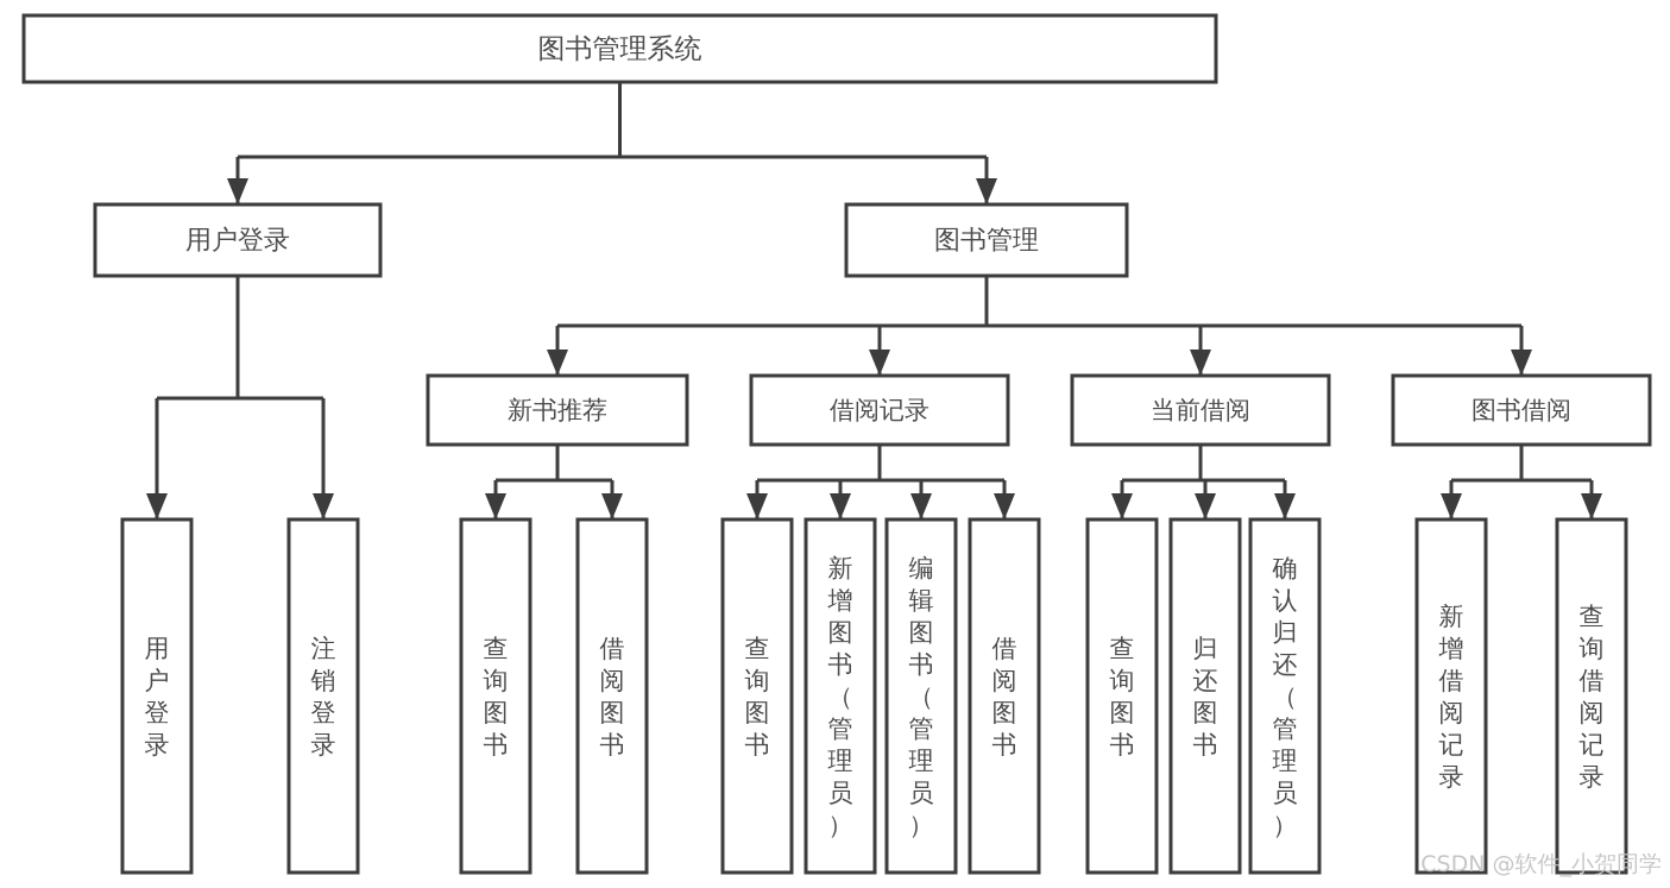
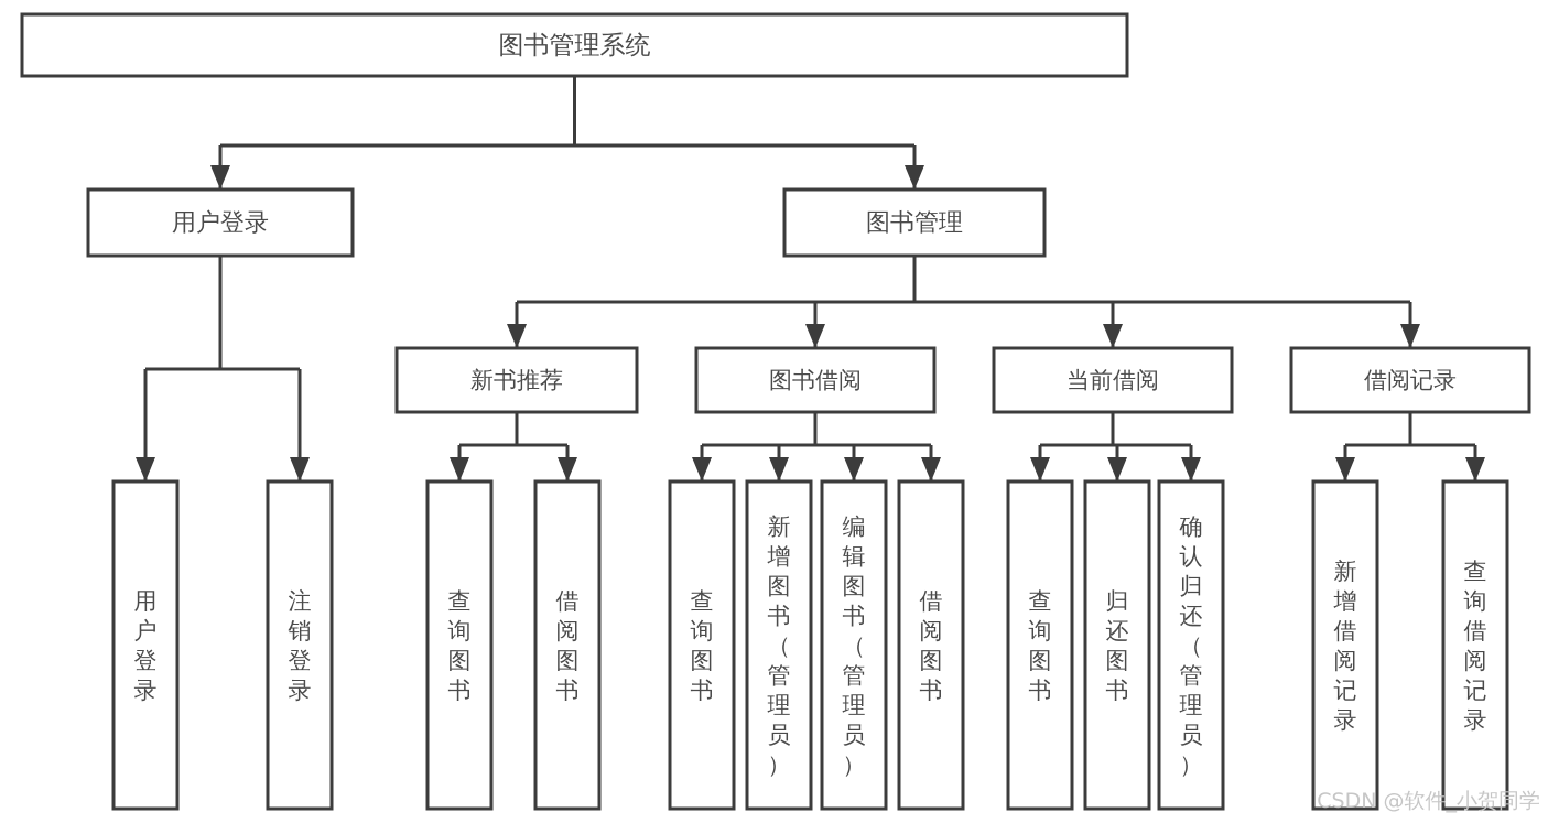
  图书管理系统
  用户登录
  图书管理
  新书推荐
- 借阅记录
+ 图书借阅
  当前借阅
- 图书借阅
+ 借阅记录
  用户登录
  注销登录
  查询图书
  借阅图书
  查询图书
  新增图书（管理员）
  编辑图书（管理员）
  借阅图书
  查询图书
  归还图书
  确认归还（管理员）
  新增借阅记录
  查询借阅记录
  CSDN @软件_小贺同学
